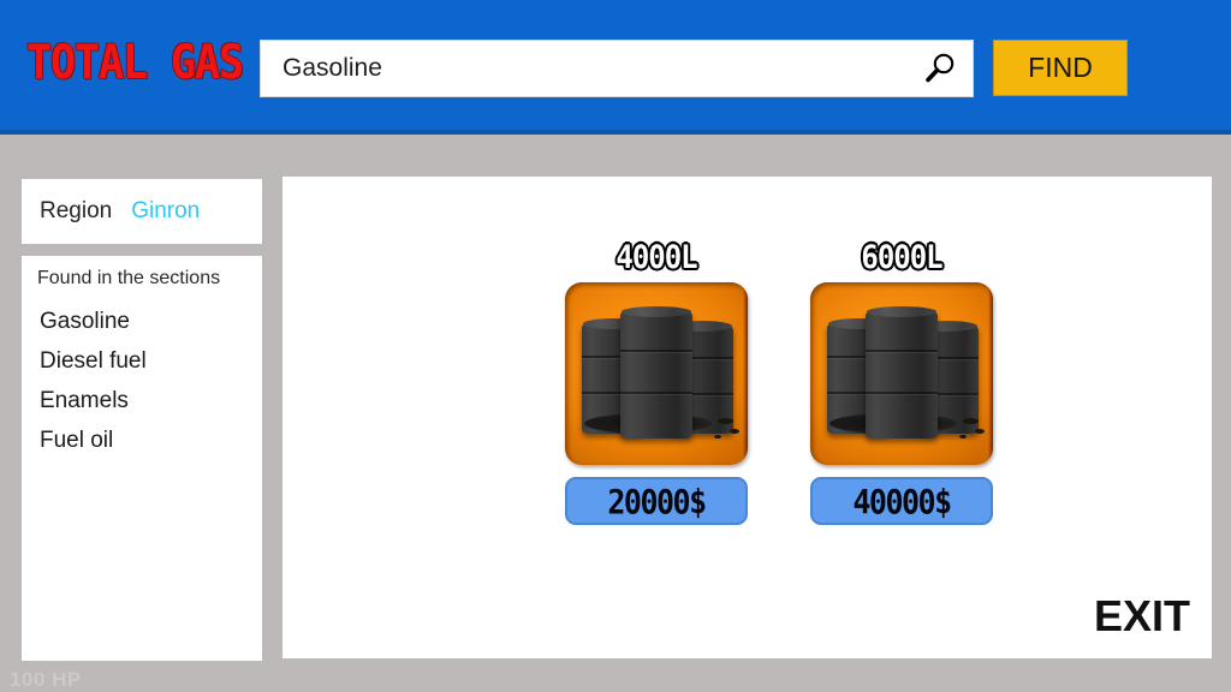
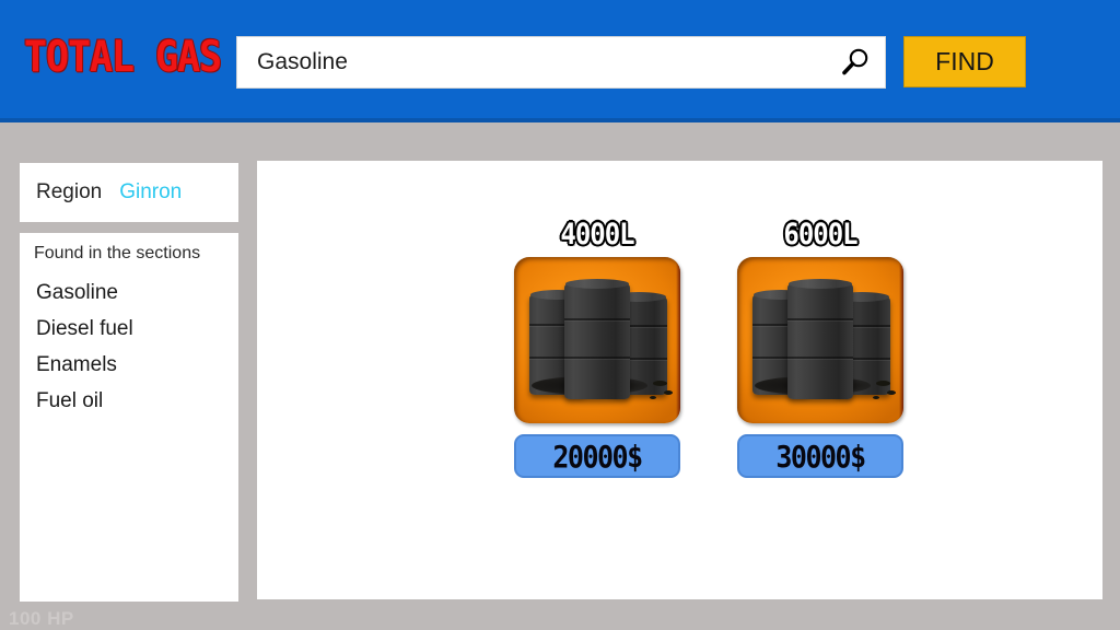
  TOTAL GAS
  Gasoline
  FIND
  Region
  Ginron
  Found in the sections
  Gasoline
  Diesel fuel
  Enamels
  Fuel oil
  4000L
  20000$
  6000L
- 40000$
+ 30000$
- EXIT
